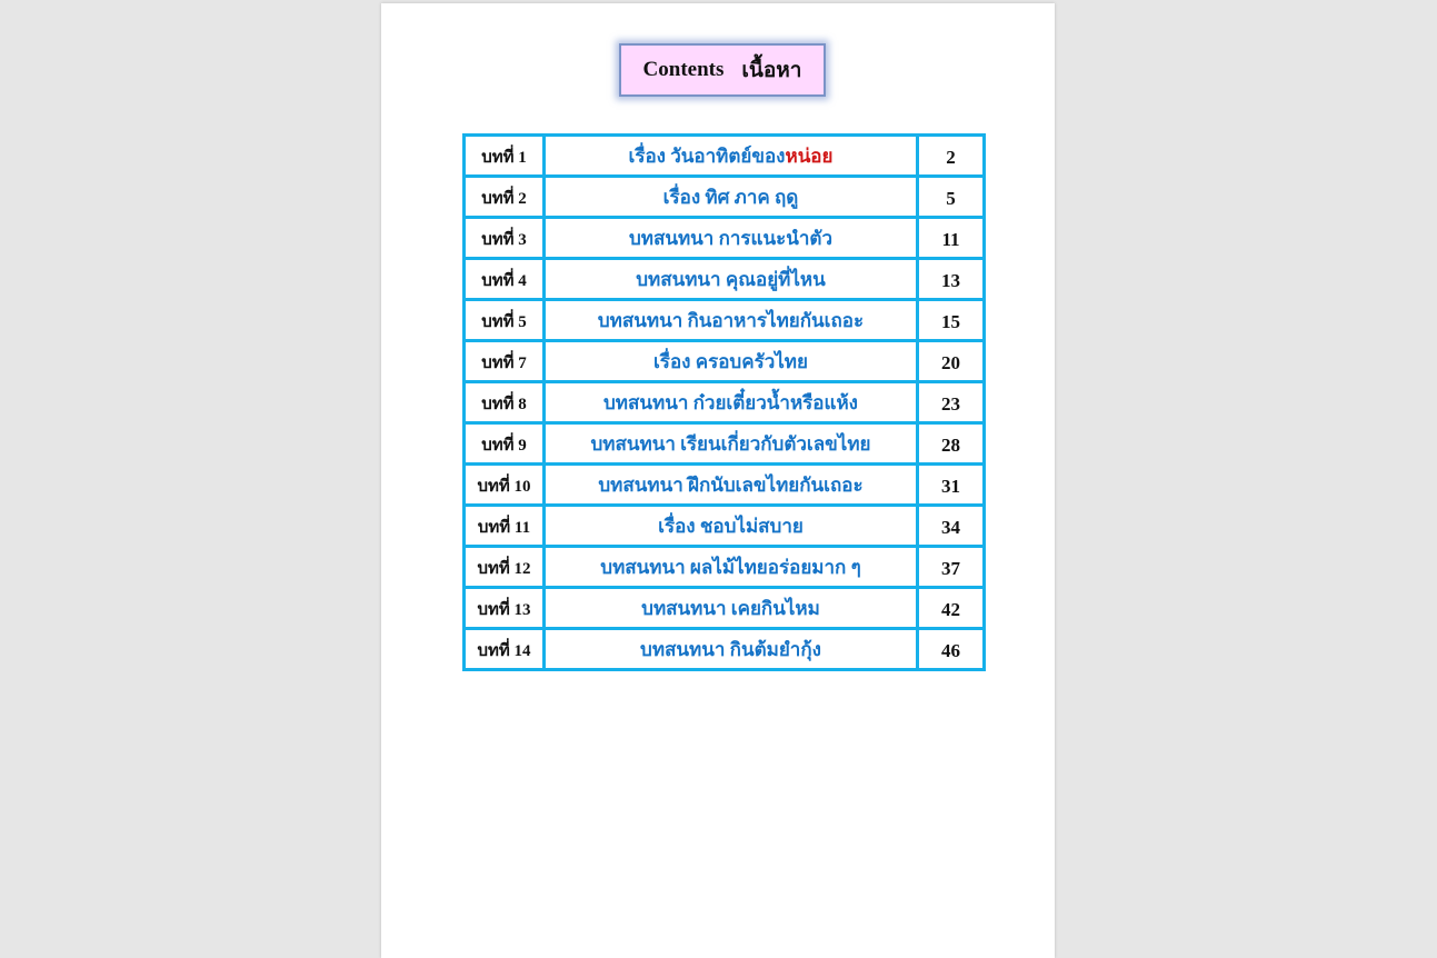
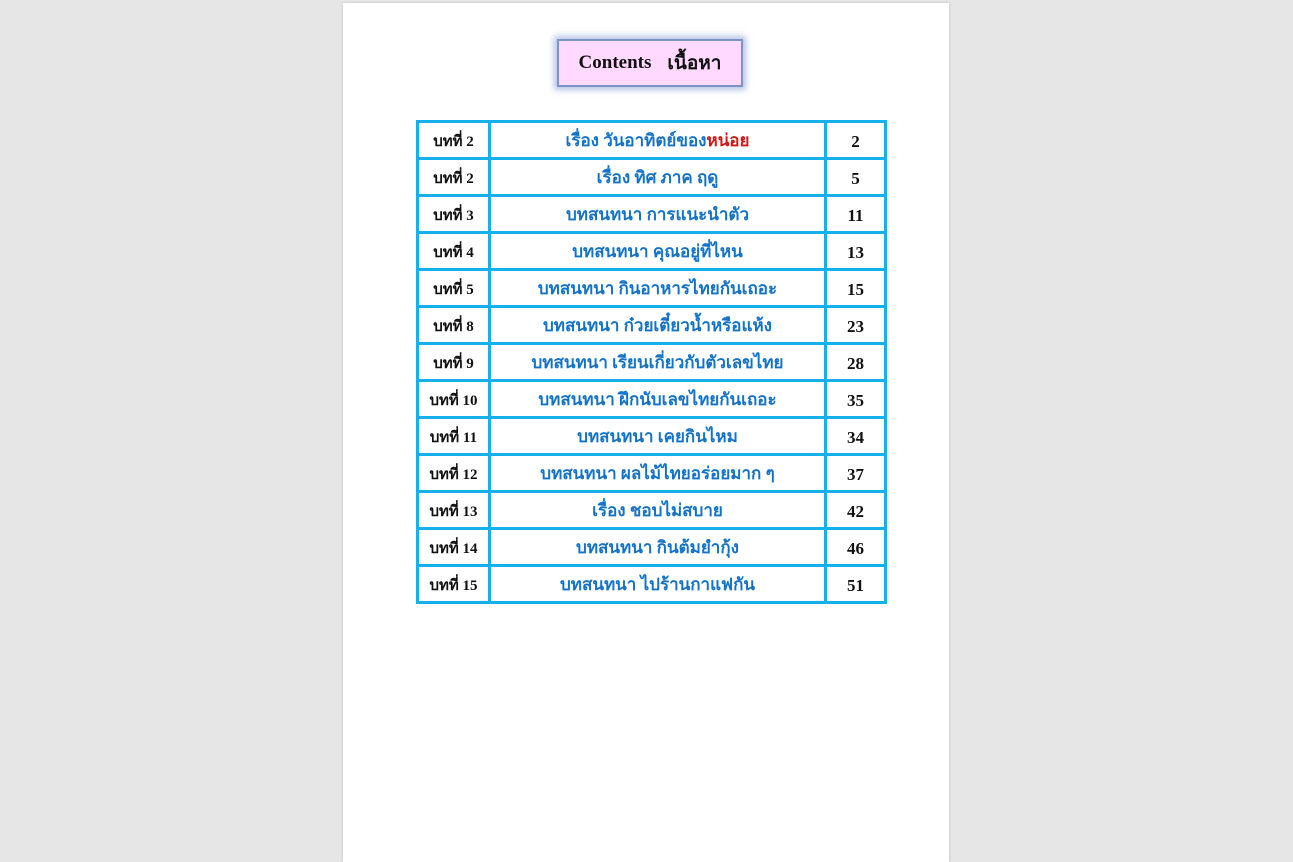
  Contents
  เนื้อหา
- บทที่ 1	เรื่อง วันอาทิตย์ของหน่อย	2
+ บทที่ 2	เรื่อง วันอาทิตย์ของหน่อย	2
  บทที่ 2	เรื่อง ทิศ ภาค ฤดู	5
  บทที่ 3	บทสนทนา การแนะนำตัว	11
  บทที่ 4	บทสนทนา คุณอยู่ที่ไหน	13
  บทที่ 5	บทสนทนา กินอาหารไทยกันเถอะ	15
- บทที่ 7	เรื่อง ครอบครัวไทย	20
  บทที่ 8	บทสนทนา ก๋วยเตี๋ยวน้ำหรือแห้ง	23
  บทที่ 9	บทสนทนา เรียนเกี่ยวกับตัวเลขไทย	28
- บทที่ 10	บทสนทนา ฝึกนับเลขไทยกันเถอะ	31
+ บทที่ 10	บทสนทนา ฝึกนับเลขไทยกันเถอะ	35
- บทที่ 11	เรื่อง ชอบไม่สบาย	34
+ บทที่ 11	บทสนทนา เคยกินไหม	34
  บทที่ 12	บทสนทนา ผลไม้ไทยอร่อยมาก ๆ	37
- บทที่ 13	บทสนทนา เคยกินไหม	42
+ บทที่ 13	เรื่อง ชอบไม่สบาย	42
  บทที่ 14	บทสนทนา กินต้มยำกุ้ง	46
+ บทที่ 15	บทสนทนา ไปร้านกาแฟกัน	51
